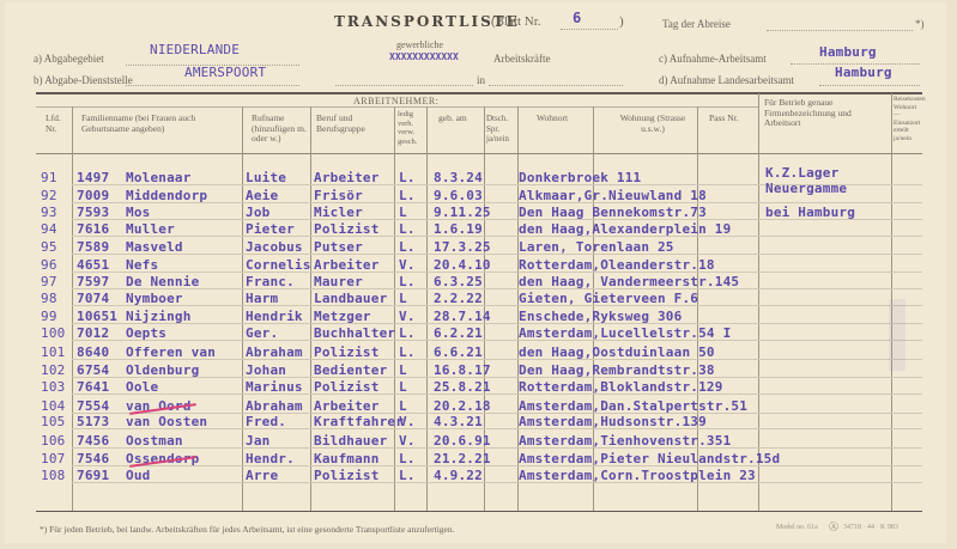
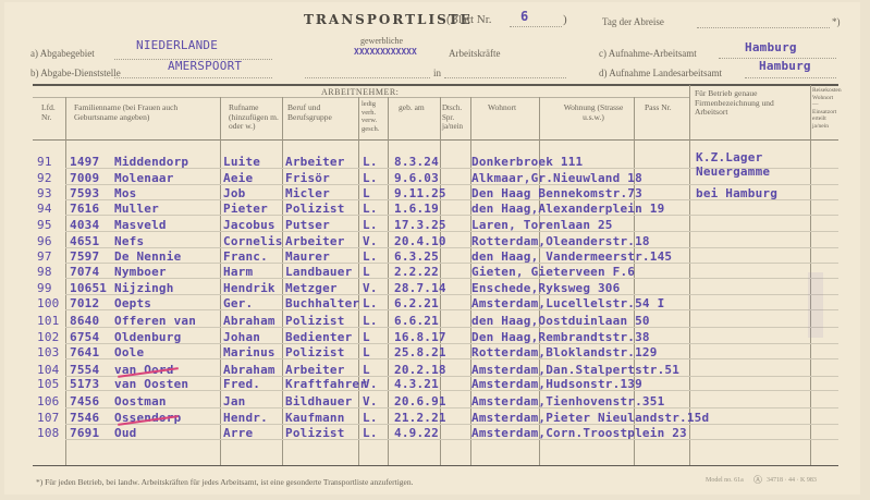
  TRANSPORTLISTE
  (Blatt Nr.
  6
  )
  Tag der Abreise
  *)
  a) Abgabegebiet
  NIEDERLANDE
  b) Abgabe-Dienststelle
  AMERSPOORT
  gewerbliche
  XXXXXXXXXXXX
  Arbeitskräfte
  in
  c) Aufnahme-Arbeitsamt
  Hamburg
  d) Aufnahme Landesarbeitsamt
  Hamburg
  ARBEITNEHMER:
  Lfd.
  Nr.
  Familienname (bei Frauen auch Geburtsname angeben)
  Rufname (hinzufügen m. oder w.)
  Beruf und Berufsgruppe
  geb. am
  Dtsch. Spr. ja/nein
  Wohnort
  Wohnung (Strasse u.s.w.)
  Pass Nr.
  Für Betrieb genaue Firmenbezeichnung und Arbeitsort
  91
  1497
- Molenaar
+ Middendorp
  Luite
  Arbeiter
  L.
  8.3.24
  Donkerbroek 111
  92
  7009
- Middendorp
+ Molenaar
  Aeie
  Frisör
  L.
  9.6.03
  Alkmaar,Gr.Nieuwland 18
  93
  7593
  Mos
  Job
  Micler
  L
  9.11.25
  Den Haag Bennekomstr.73
  94
  7616
  Muller
  Pieter
  Polizist
  L.
  1.6.19
  den Haag,Alexanderplein 19
  95
- 7589
+ 4034
  Masveld
  Jacobus
  Putser
  L.
  17.3.25
  Laren, Torenlaan 25
  96
  4651
  Nefs
  Cornelis
  Arbeiter
  V.
  20.4.10
  Rotterdam,Oleanderstr.18
  97
  7597
  De Nennie
  Franc.
  Maurer
  L.
  6.3.25
  den Haag, Vandermeerstr.145
  98
  7074
  Nymboer
  Harm
  Landbauer
  L
  2.2.22
  Gieten, Gieterveen F.6
  99
  10651
  Nijzingh
  Hendrik
  Metzger
  V.
  28.7.14
  Enschede,Ryksweg 306
  100
  7012
  Oepts
  Ger.
  Buchhalter
  L.
  6.2.21
  Amsterdam,Lucellelstr.54 I
  101
  8640
  Offeren van
  Abraham
  Polizist
  L.
  6.6.21
  den Haag,Oostduinlaan 50
  102
  6754
  Oldenburg
  Johan
  Bedienter
  L
  16.8.17
  Den Haag,Rembrandtstr.38
  103
  7641
  Oole
  Marinus
  Polizist
  L
  25.8.21
  Rotterdam,Bloklandstr.129
  104
  7554
  Abraham
  Arbeiter
  L
  20.2.18
  Amsterdam,Dan.Stalpertstr.51
  105
  5173
  van Oosten
  Fred.
  Kraftfahrer
  V.
  4.3.21
  Amsterdam,Hudsonstr.139
  106
  7456
  Oostman
  Jan
  Bildhauer
  V.
  20.6.91
  Amsterdam,Tienhovenstr.351
  107
  7546
  Hendr.
  Kaufmann
  L.
  21.2.21
  Amsterdam,Pieter Nieulandstr.15d
  108
  7691
  Oud
  Arre
  Polizist
  L.
  4.9.22
  Amsterdam,Corn.Troostplein 23
  K.Z.Lager
  Neuergamme
  bei Hamburg
  *) Für jeden Betrieb, bei landw. Arbeitskräften für jedes Arbeitsamt, ist eine gesonderte Transportliste anzufertigen.
  Ⓐ
